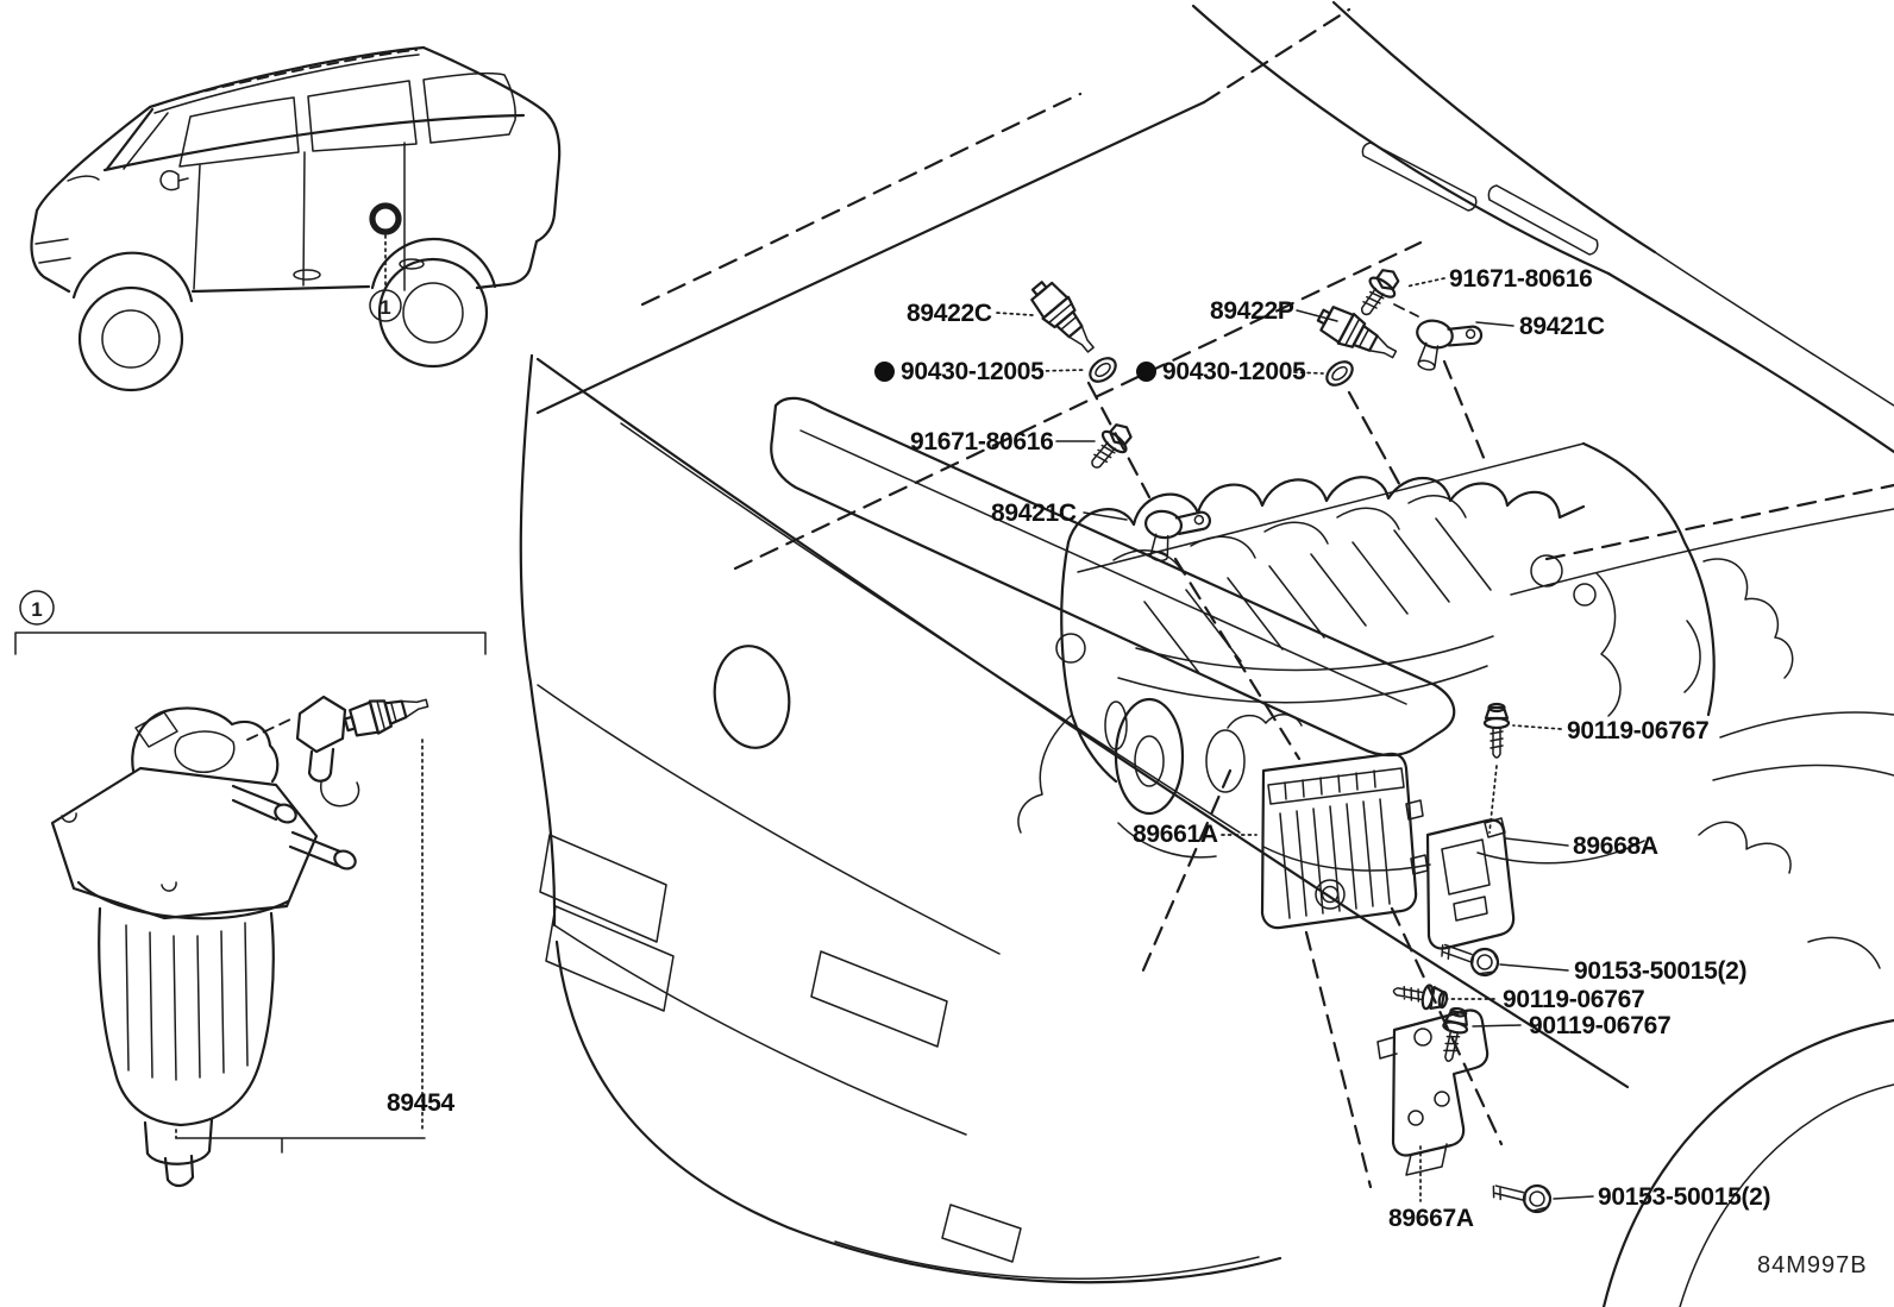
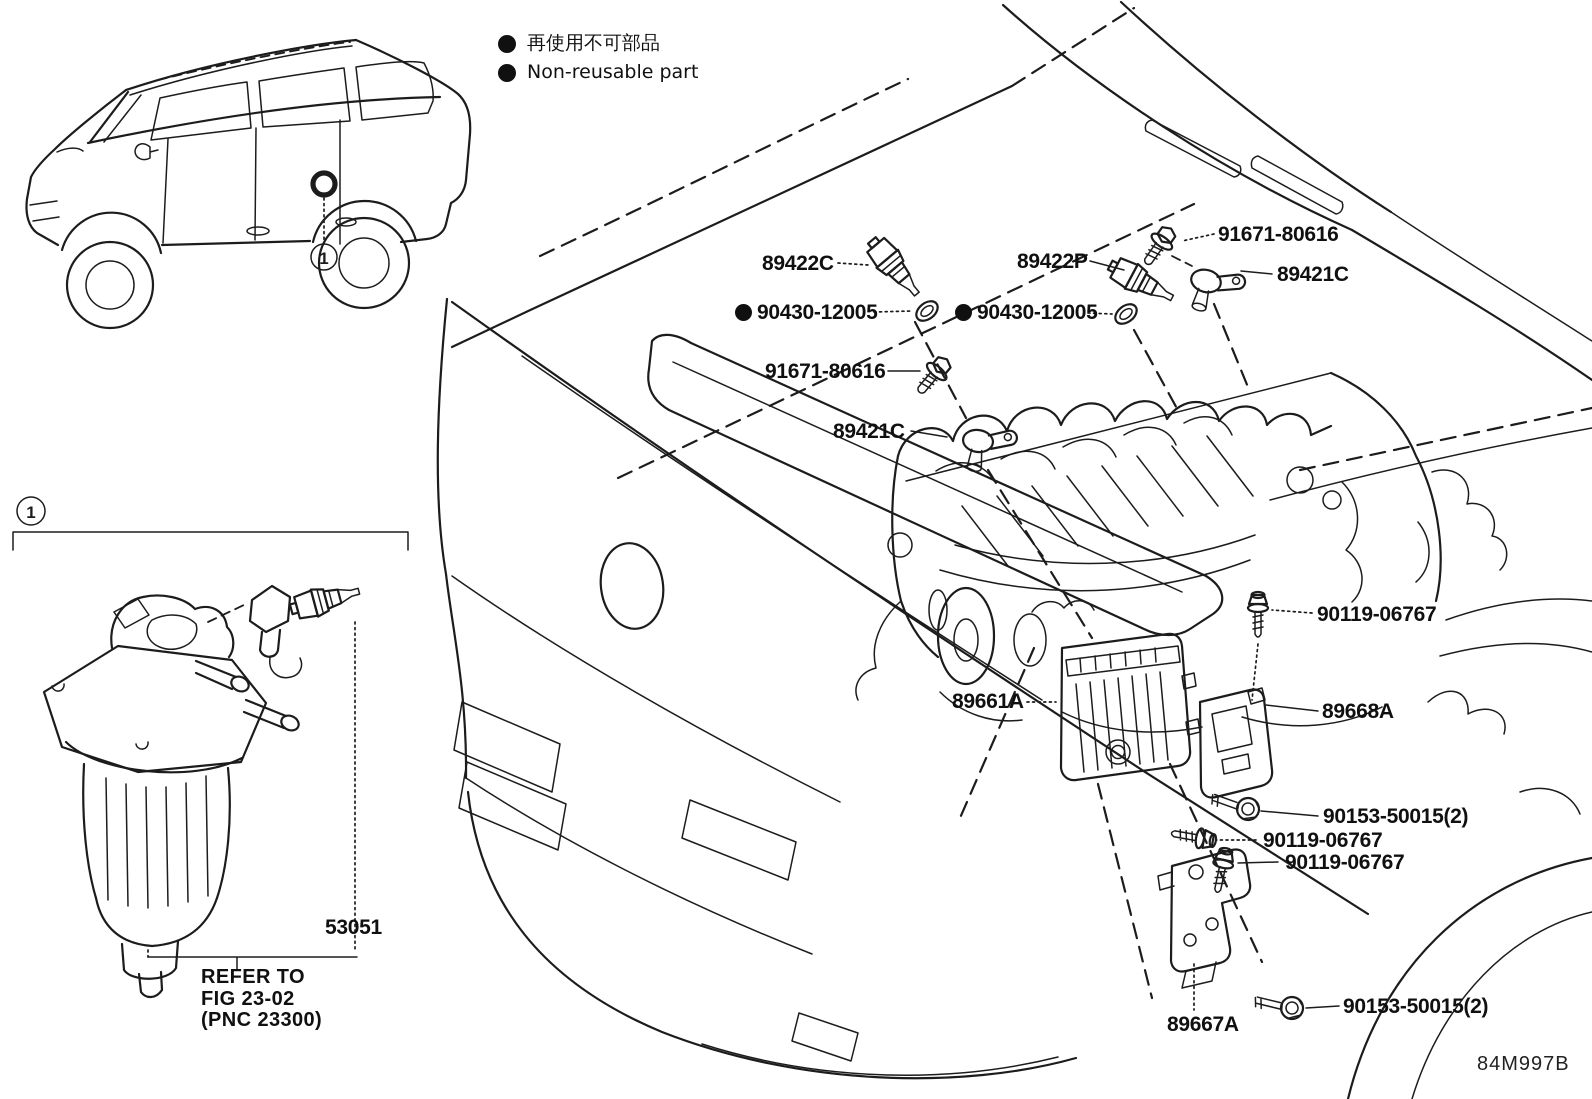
  1
  1
+ 再使用不可部品
+ Non-reusable part
  89422C
  89422P
  91671-80616
  89421C
  90430-12005
  90430-12005
  91671-80616
  89421C
  90119-06767
  89661A
  89668A
  90153-50015(2)
  90119-06767
  90119-06767
- 89454
+ 53051
  89667A
  90153-50015(2)
+ REFER TO
+ FIG 23-02
+ (PNC 23300)
  84M997B
